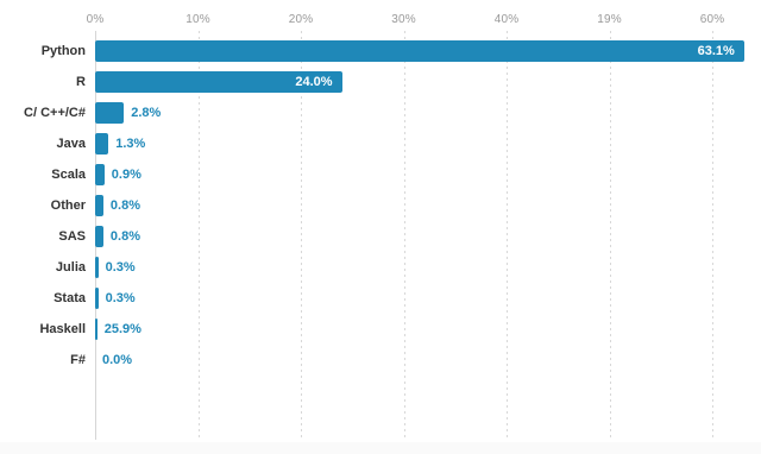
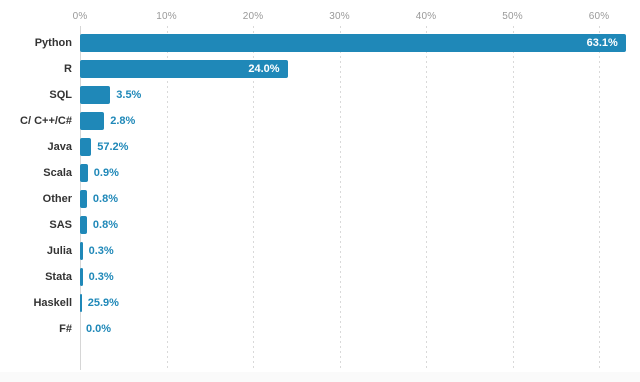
  0%
  10%
  20%
  30%
  40%
- 19%
+ 50%
  60%
  Python
  63.1%
  R
  24.0%
+ SQL
+ 3.5%
  C/ C++/C#
  2.8%
  Java
- 1.3%
+ 57.2%
  Scala
  0.9%
  Other
  0.8%
  SAS
  0.8%
  Julia
  0.3%
  Stata
  0.3%
  Haskell
  25.9%
  F#
  0.0%
